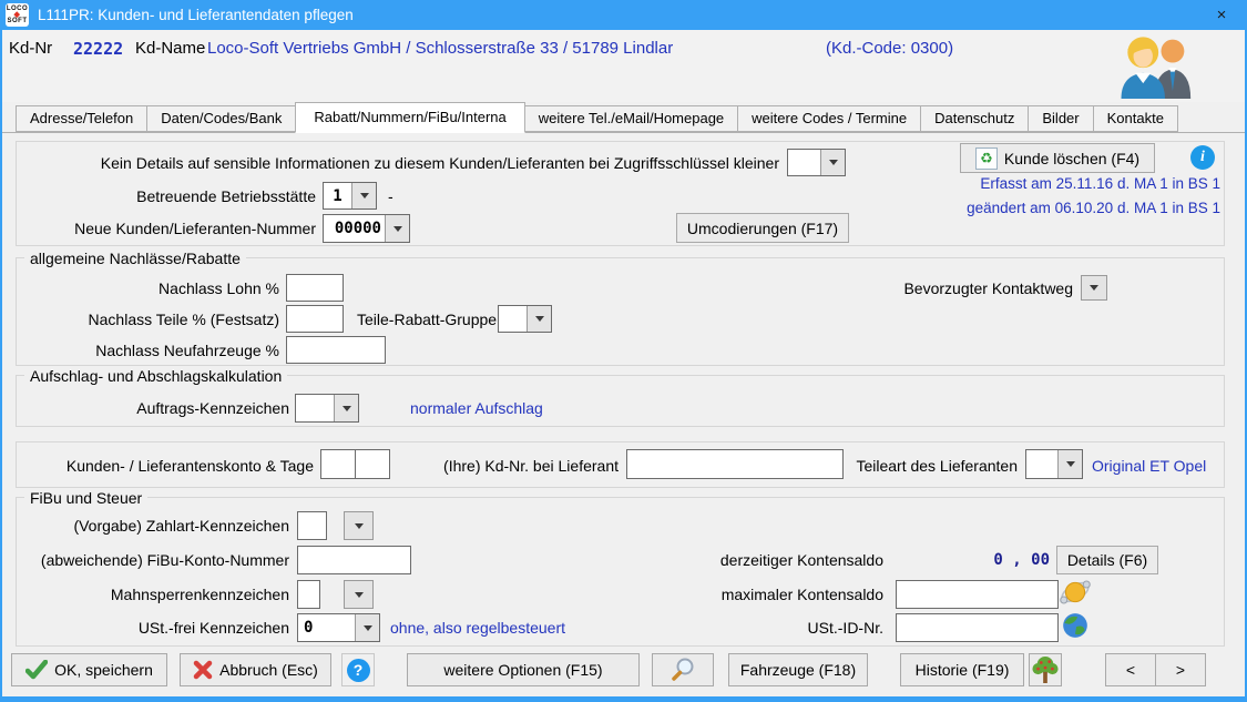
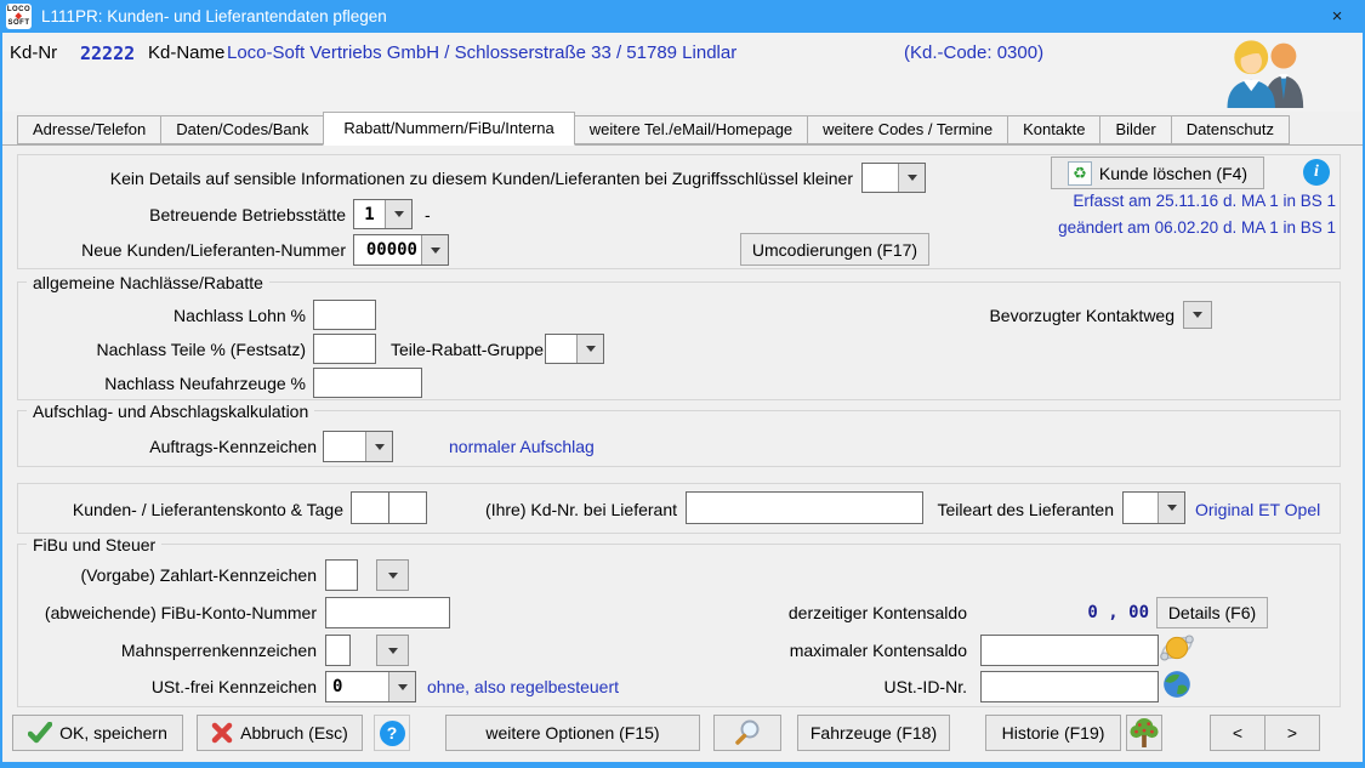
  L111PR: Kunden- und Lieferantendaten pflegen
  ×
  Kd-Nr
  22222
  Kd-Name
  Loco-Soft Vertriebs GmbH / Schlosserstraße 33 / 51789 Lindlar
  (Kd.-Code: 0300)
  Adresse/Telefon
  Daten/Codes/Bank
  Rabatt/Nummern/FiBu/Interna
  weitere Tel./eMail/Homepage
  weitere Codes / Termine
- Datenschutz
+ Kontakte
  Bilder
- Kontakte
+ Datenschutz
  Kein Details auf sensible Informationen zu diesem Kunden/Lieferanten bei Zugriffsschlüssel kleiner
  Betreuende Betriebsstätte
  1
  -
  Neue Kunden/Lieferanten-Nummer
  00000
  Umcodierungen (F17)
  ♻
  Kunde löschen (F4)
  i
  Erfasst am 25.11.16 d. MA 1 in BS 1
- geändert am 06.10.20 d. MA 1 in BS 1
+ geändert am 06.02.20 d. MA 1 in BS 1
  allgemeine Nachlässe/Rabatte
  Nachlass Lohn %
  Nachlass Teile % (Festsatz)
  Teile-Rabatt-Gruppe
  Nachlass Neufahrzeuge %
  Bevorzugter Kontaktweg
  Aufschlag- und Abschlagskalkulation
  Auftrags-Kennzeichen
  normaler Aufschlag
  Kunden- / Lieferantenskonto & Tage
  (Ihre) Kd-Nr. bei Lieferant
  Teileart des Lieferanten
  Original ET Opel
  FiBu und Steuer
  (Vorgabe) Zahlart-Kennzeichen
  (abweichende) FiBu-Konto-Nummer
  Mahnsperrenkennzeichen
  USt.-frei Kennzeichen
  0
  ohne, also regelbesteuert
  derzeitiger Kontensaldo
  0 , 00
  Details (F6)
  maximaler Kontensaldo
  USt.-ID-Nr.
  OK, speichern
  Abbruch (Esc)
  ?
  weitere Optionen (F15)
  Fahrzeuge (F18)
  Historie (F19)
  <
  >
